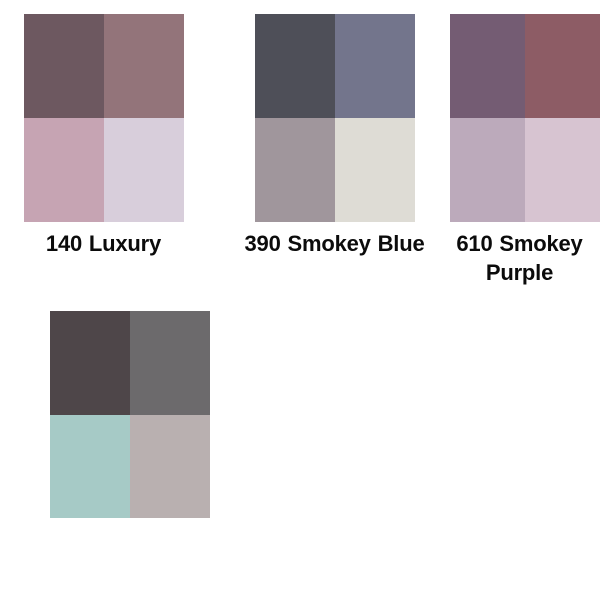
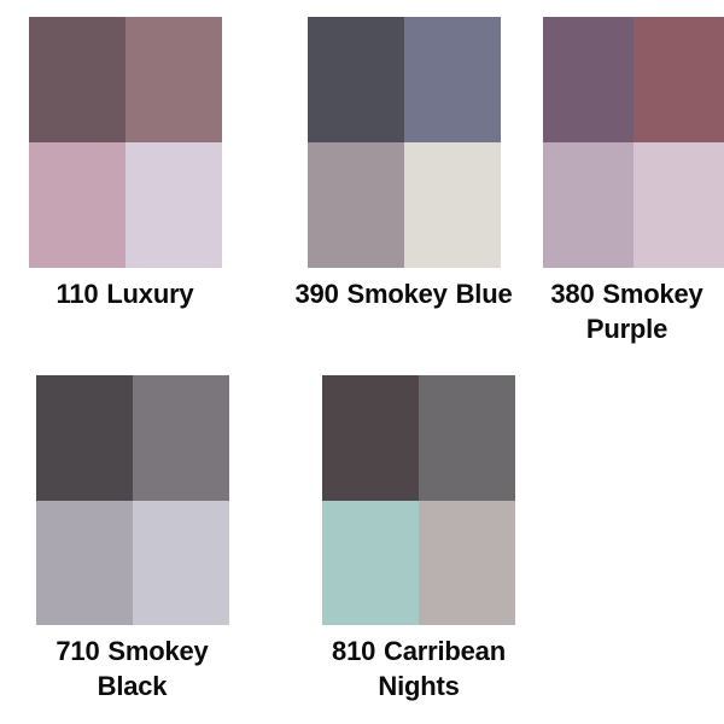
- 140 Luxury
+ 110 Luxury
  390 Smokey Blue
- 610 Smokey Purple
+ 380 Smokey Purple
+ 710 Smokey Black
+ 810 Carribean Nights
